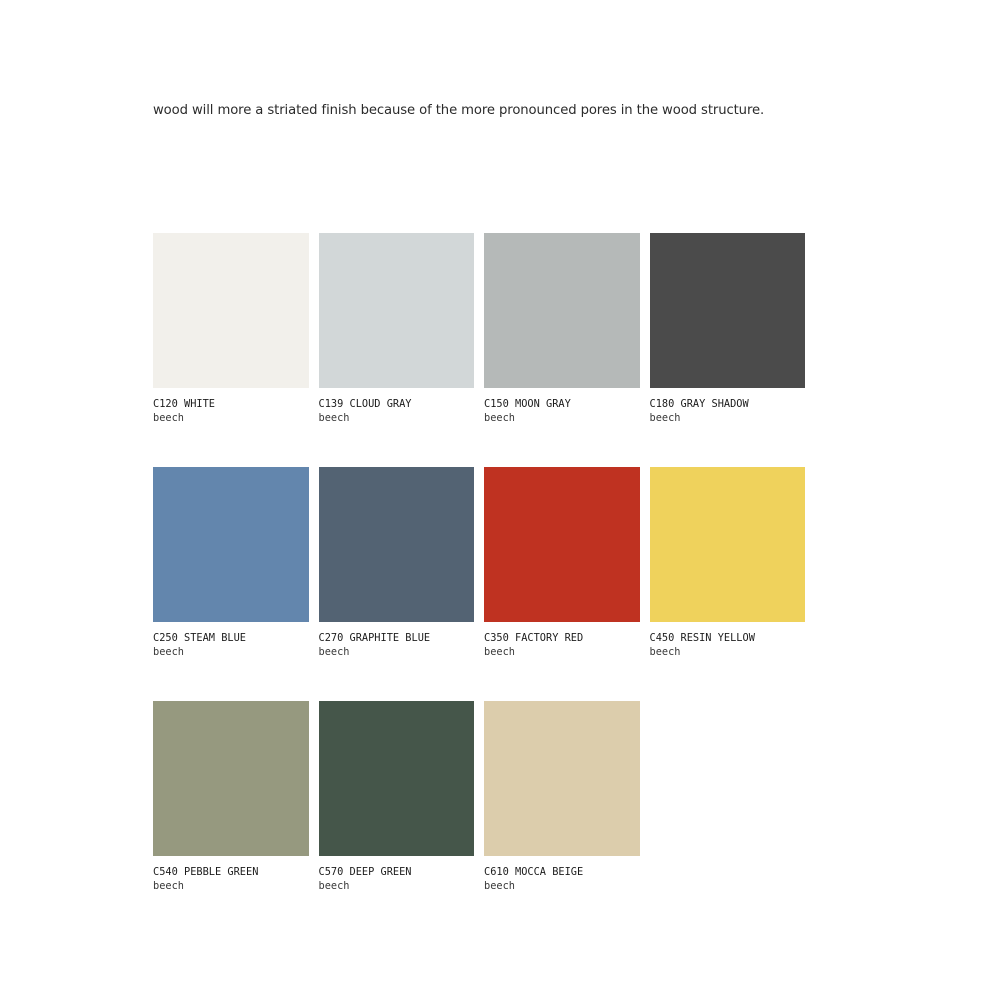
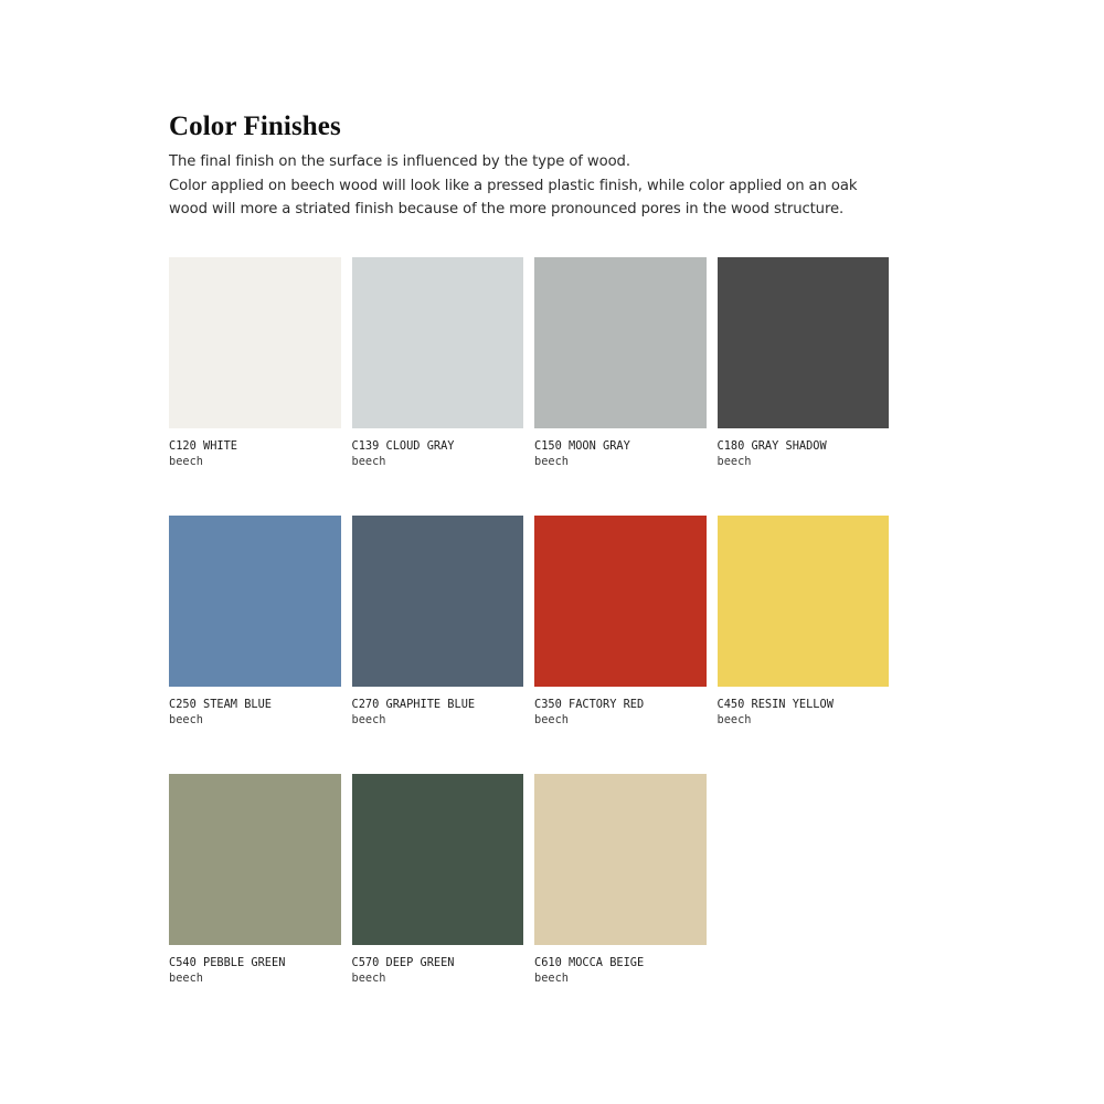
+ Color Finishes
+ The final finish on the surface is influenced by the type of wood.
+ Color applied on beech wood will look like a pressed plastic finish, while color applied on an oak
  wood will more a striated finish because of the more pronounced pores in the wood structure.
  C120 WHITE
  beech
  C139 CLOUD GRAY
  beech
  C150 MOON GRAY
  beech
  C180 GRAY SHADOW
  beech
  C250 STEAM BLUE
  beech
  C270 GRAPHITE BLUE
  beech
  C350 FACTORY RED
  beech
  C450 RESIN YELLOW
  beech
  C540 PEBBLE GREEN
  beech
  C570 DEEP GREEN
  beech
  C610 MOCCA BEIGE
  beech
